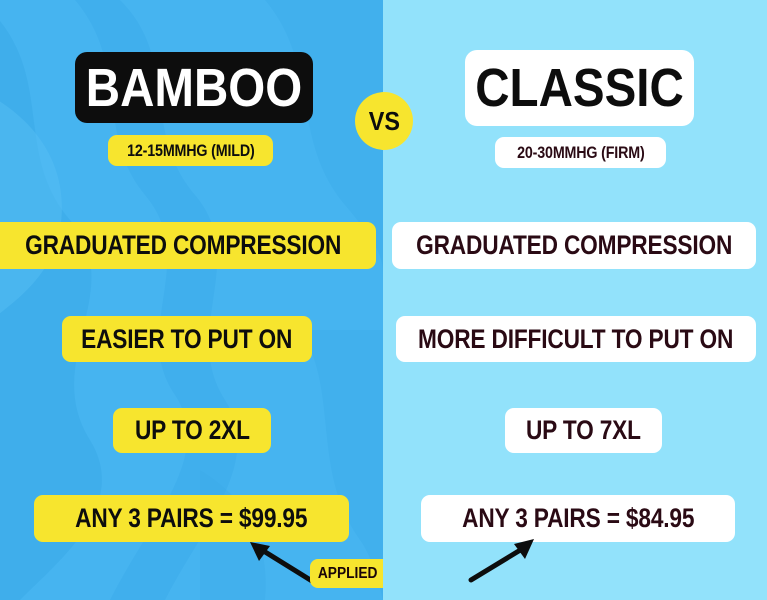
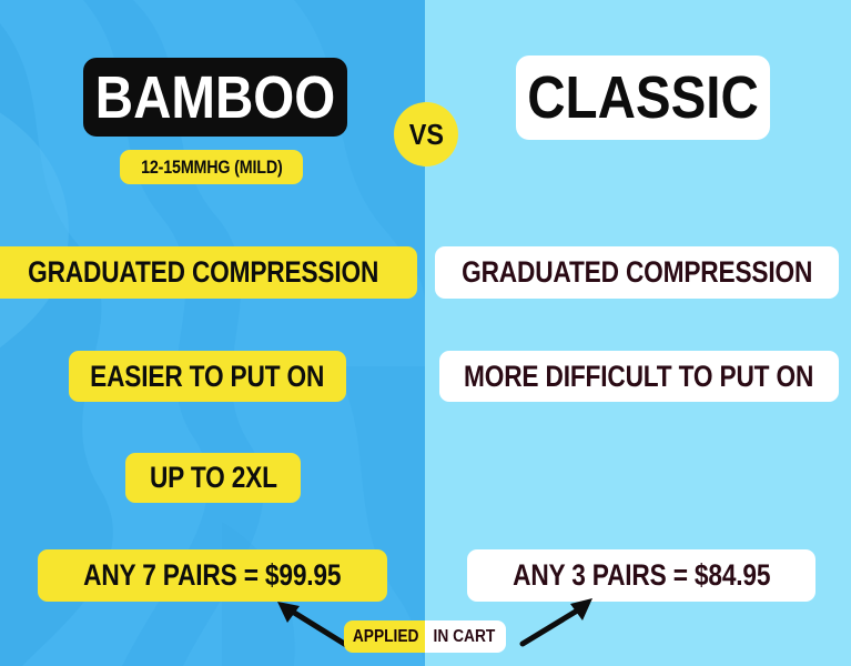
  BAMBOO
  12-15MMHG (MILD)
  CLASSIC
- 20-30MMHG (FIRM)
  VS
  GRADUATED COMPRESSION
  GRADUATED COMPRESSION
  EASIER TO PUT ON
  MORE DIFFICULT TO PUT ON
  UP TO 2XL
- UP TO 7XL
- ANY 3 PAIRS = $99.95
+ ANY 7 PAIRS = $99.95
  ANY 3 PAIRS = $84.95
  APPLIED
+ IN CART
